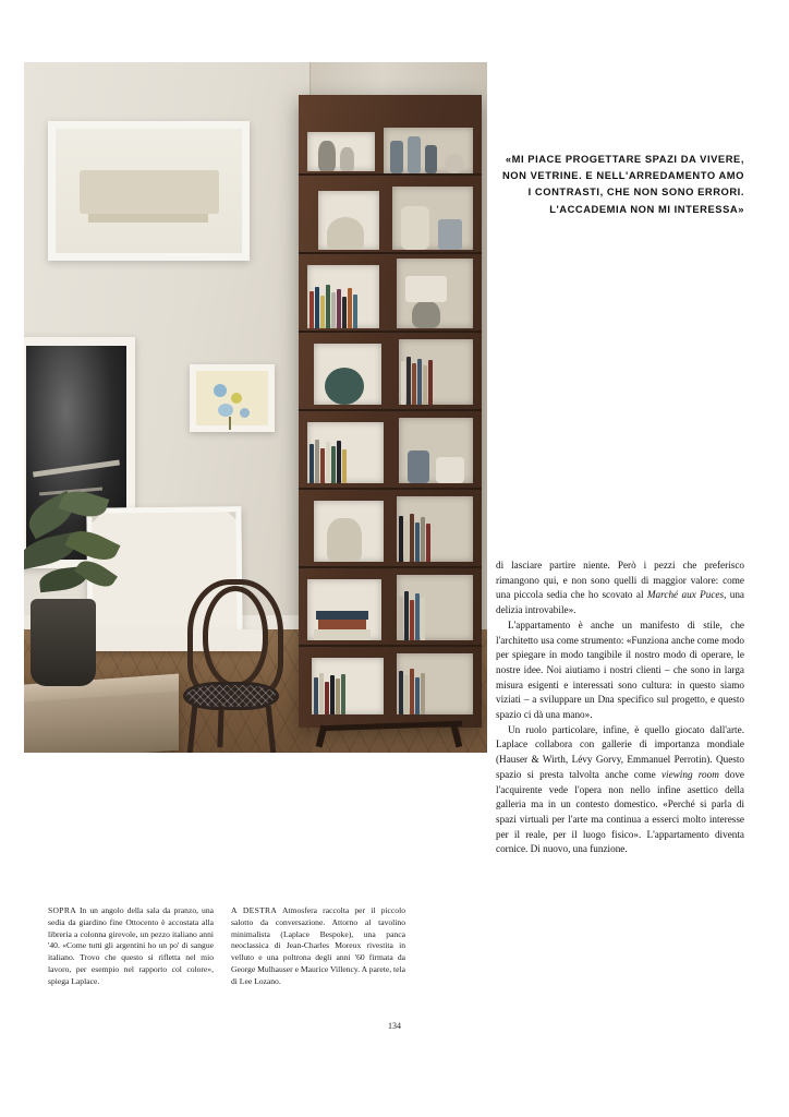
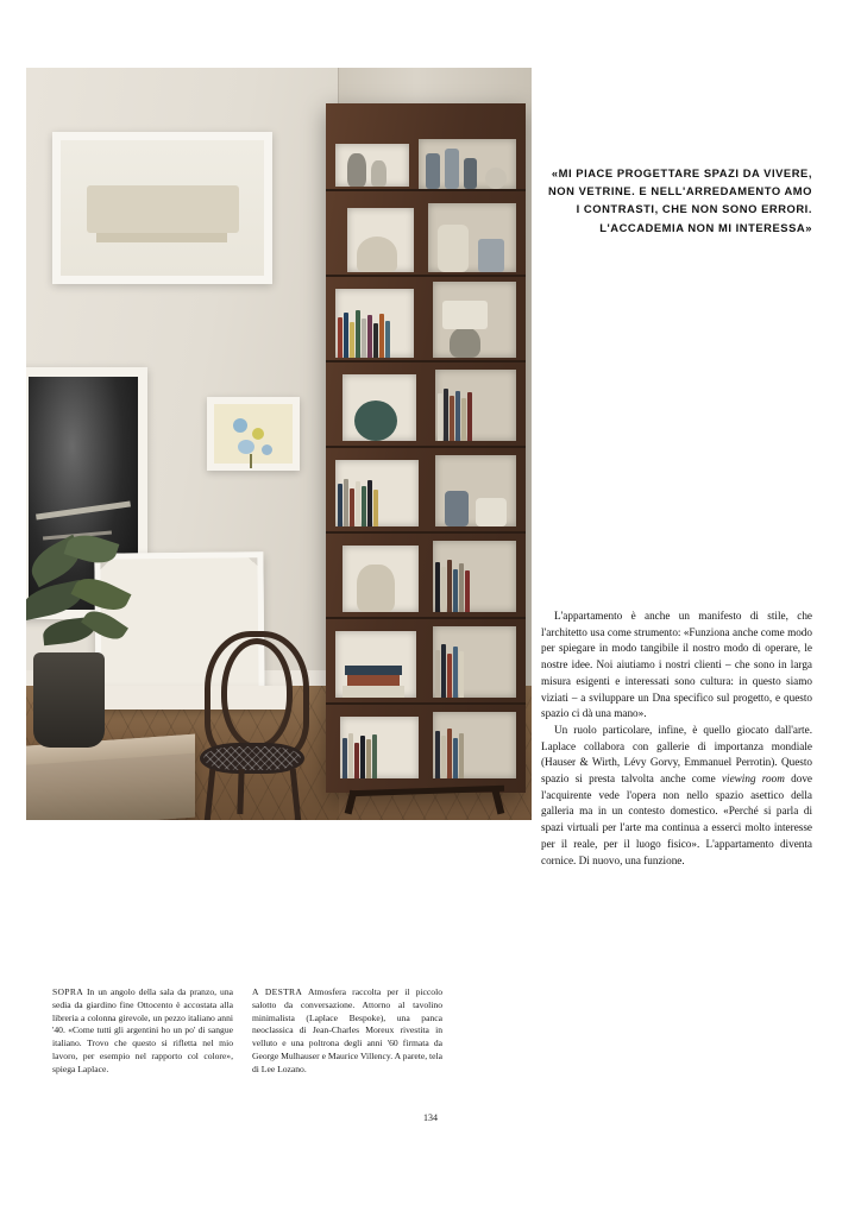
  «MI PIACE PROGETTARE SPAZI DA VIVERE, NON VETRINE. E NELL'ARREDAMENTO AMO I CONTRASTI, CHE NON SONO ERRORI. L'ACCADEMIA NON MI INTERESSA»
- di lasciare partire niente. Però i pezzi che preferisco rimangono qui, e non sono quelli di maggior valore: come una piccola sedia che ho scovato al Marché aux Puces, una delizia introvabile».
  L'appartamento è anche un manifesto di stile, che l'architetto usa come strumento: «Funziona anche come modo per spiegare in modo tangibile il nostro modo di operare, le nostre idee. Noi aiutiamo i nostri clienti – che sono in larga misura esigenti e interessati sono cultura: in questo siamo viziati – a sviluppare un Dna specifico sul progetto, e questo spazio ci dà una mano».
- Un ruolo particolare, infine, è quello giocato dall'arte. Laplace collabora con gallerie di importanza mondiale (Hauser & Wirth, Lévy Gorvy, Emmanuel Perrotin). Questo spazio si presta talvolta anche come viewing room dove l'acquirente vede l'opera non nello infine asettico della galleria ma in un contesto domestico. «Perché si parla di spazi virtuali per l'arte ma continua a esserci molto interesse per il reale, per il luogo fisico». L'appartamento diventa cornice. Di nuovo, una funzione.
+ Un ruolo particolare, infine, è quello giocato dall'arte. Laplace collabora con gallerie di importanza mondiale (Hauser & Wirth, Lévy Gorvy, Emmanuel Perrotin). Questo spazio si presta talvolta anche come viewing room dove l'acquirente vede l'opera non nello spazio asettico della galleria ma in un contesto domestico. «Perché si parla di spazi virtuali per l'arte ma continua a esserci molto interesse per il reale, per il luogo fisico». L'appartamento diventa cornice. Di nuovo, una funzione.
  SOPRA In un angolo della sala da pranzo, una sedia da giardino fine Ottocento è accostata alla libreria a colonna girevole, un pezzo italiano anni '40. «Come tutti gli argentini ho un po' di sangue italiano. Trovo che questo si rifletta nel mio lavoro, per esempio nel rapporto col colore», spiega Laplace.
  A DESTRA Atmosfera raccolta per il piccolo salotto da conversazione. Attorno al tavolino minimalista (Laplace Bespoke), una panca neoclassica di Jean-Charles Moreux rivestita in velluto e una poltrona degli anni '60 firmata da George Mulhauser e Maurice Villency. A parete, tela di Lee Lozano.
  134
